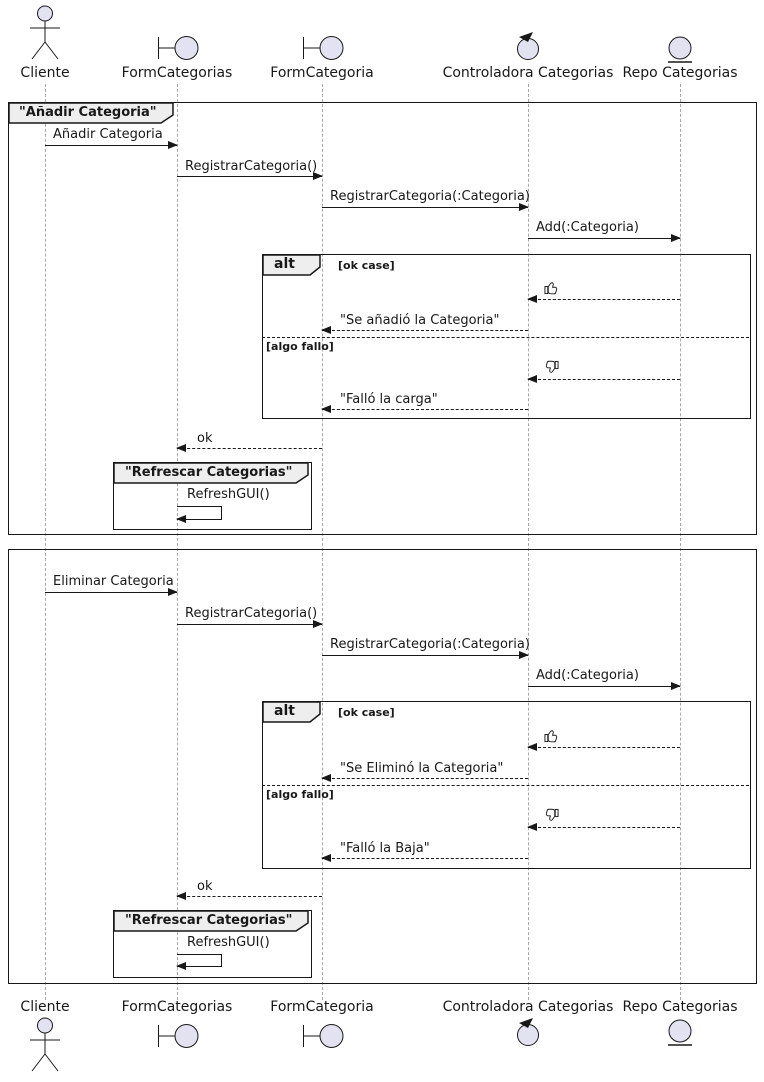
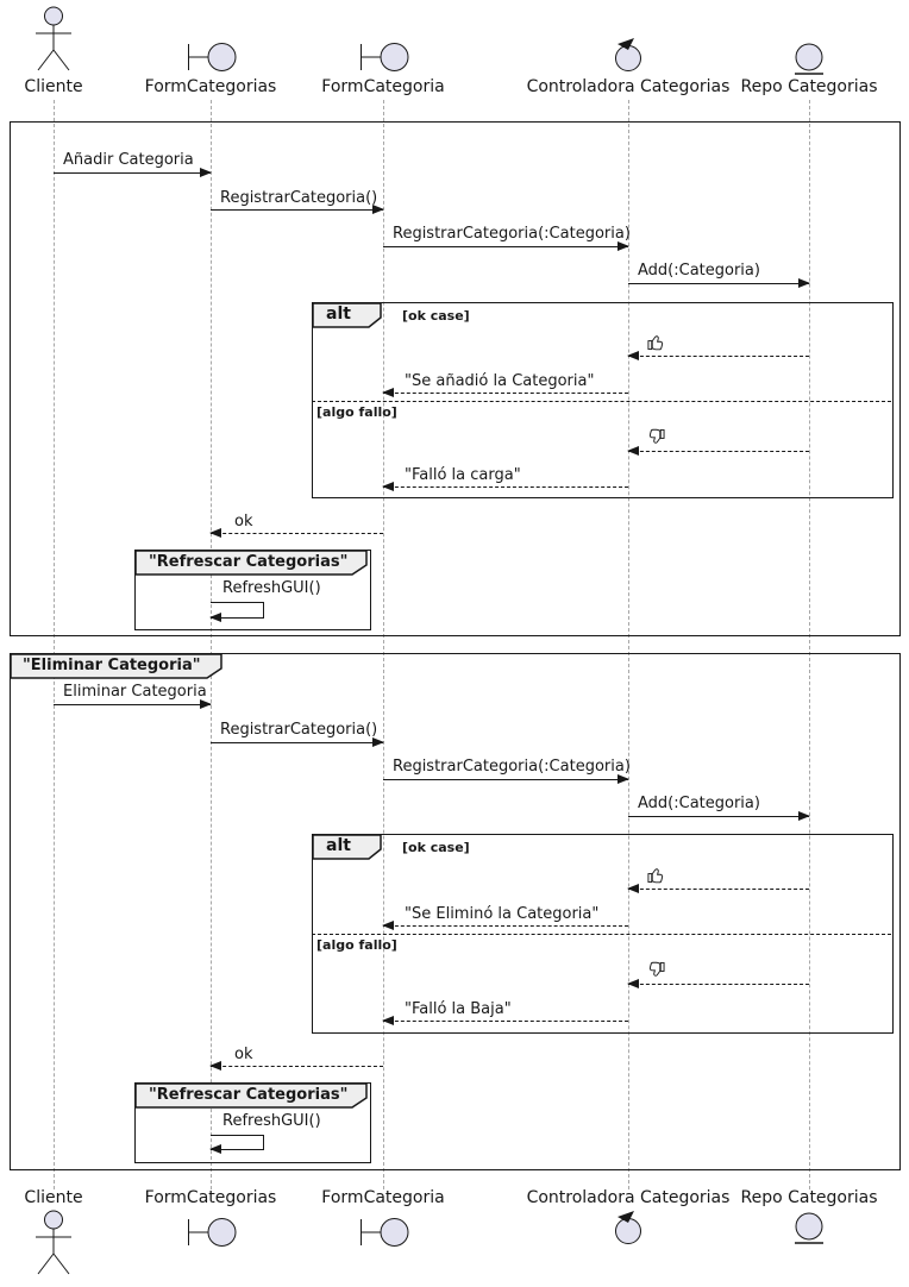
  Cliente
  FormCategorias
  FormCategoria
  Controladora Categorias
  Repo Categorias
- "Añadir Categoria"
  Añadir Categoria
  RegistrarCategoria()
  RegistrarCategoria(:Categoria)
  Add(:Categoria)
  alt
  [ok case]
  "Se añadió la Categoria"
  [algo fallo]
  "Falló la carga"
  ok
  "Refrescar Categorias"
  RefreshGUI()
+ "Eliminar Categoria"
  Eliminar Categoria
  RegistrarCategoria()
  RegistrarCategoria(:Categoria)
  Add(:Categoria)
  alt
  [ok case]
  "Se Eliminó la Categoria"
  [algo fallo]
  "Falló la Baja"
  ok
  "Refrescar Categorias"
  RefreshGUI()
  Cliente
  FormCategorias
  FormCategoria
  Controladora Categorias
  Repo Categorias
